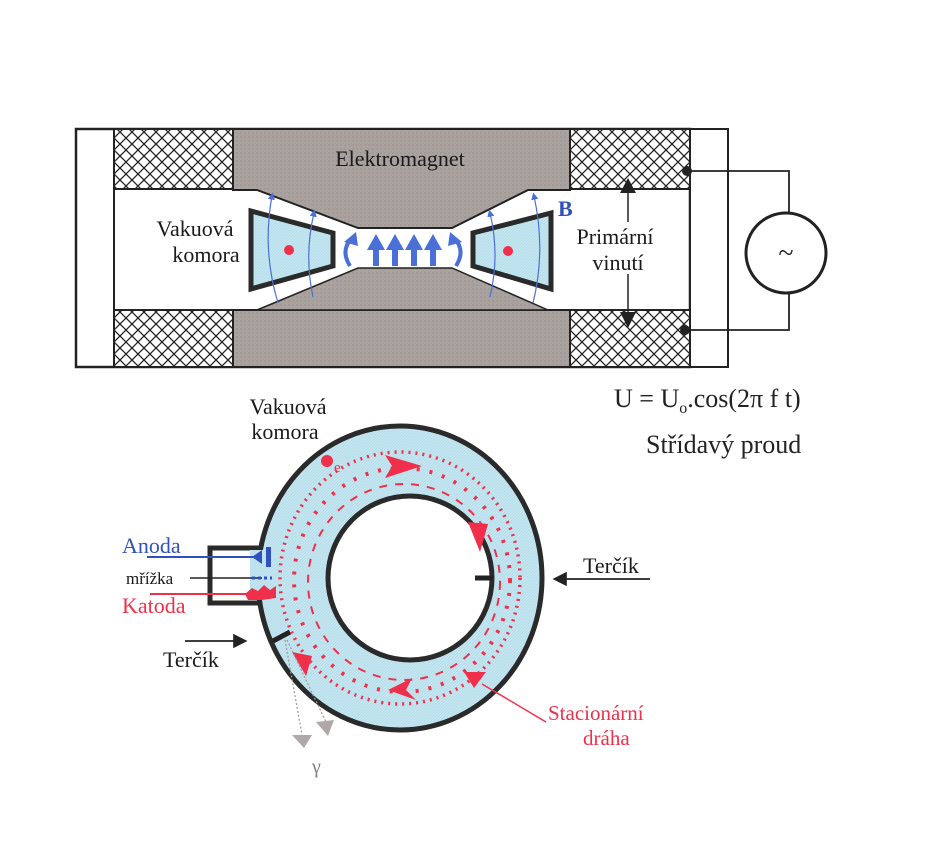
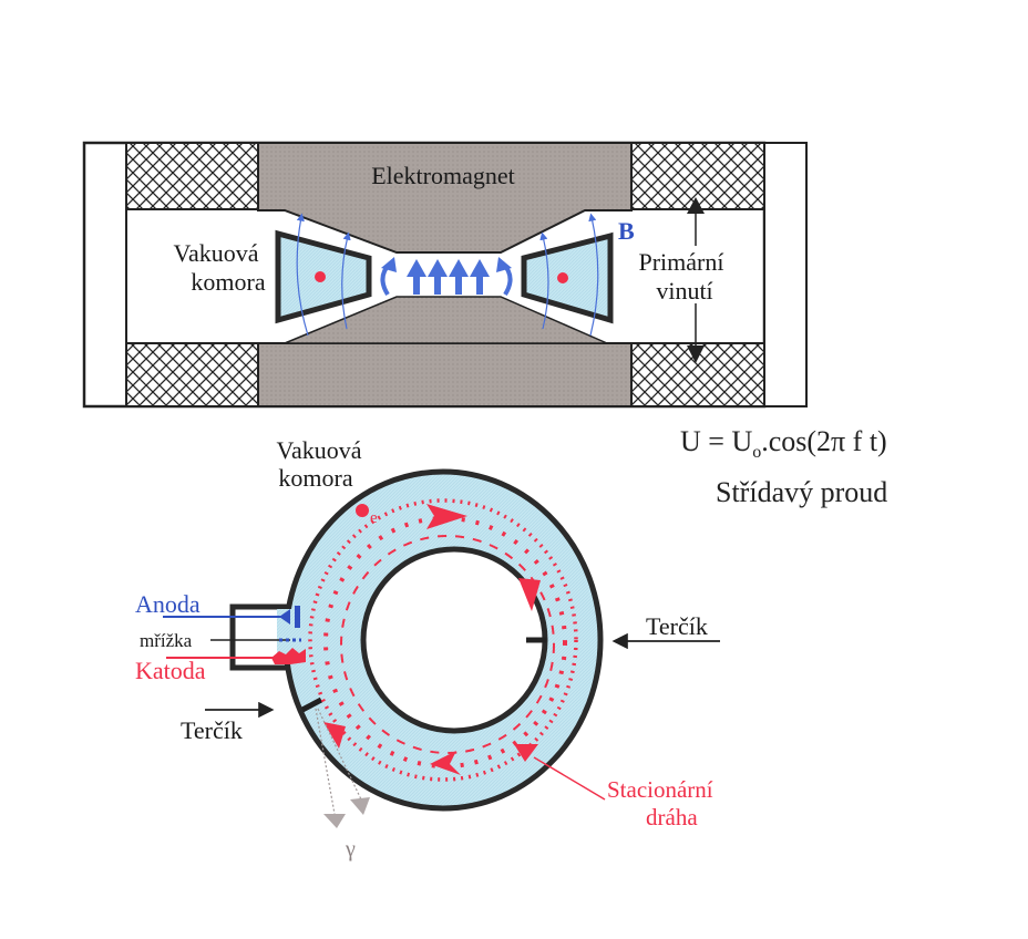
  Elektromagnet
  B
  Vakuová
  komora
  Primární
  vinutí
- ~
  U = Uo .cos(2π f t)
  Střídavý proud
  Vakuová
  komora
  Anoda
  mřížka
  Katoda
  Terčík
  Terčík
  e
  γ
  Stacionární
  dráha
